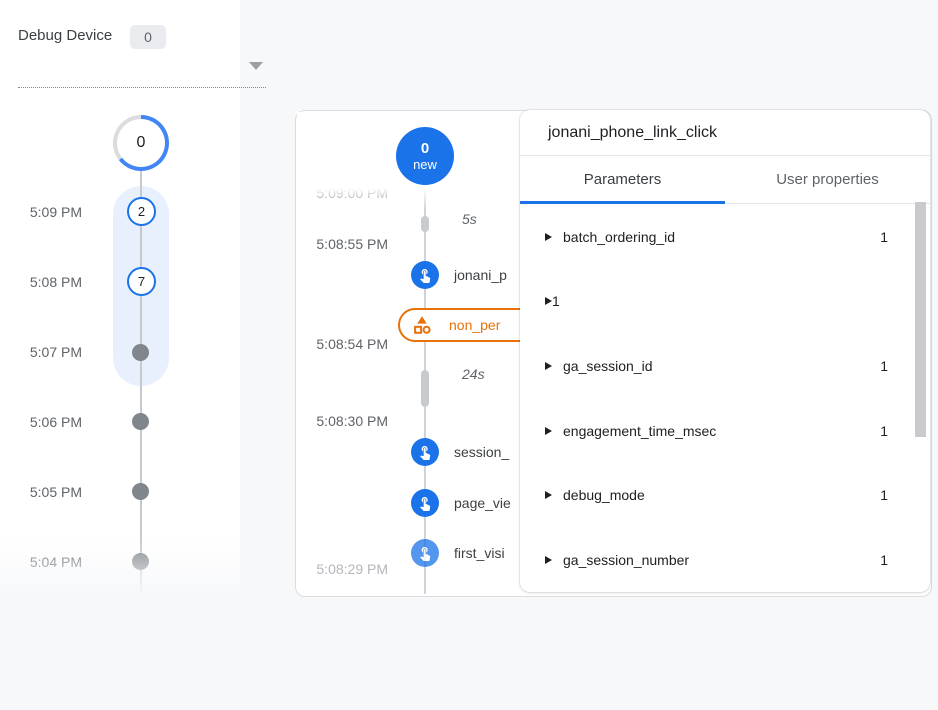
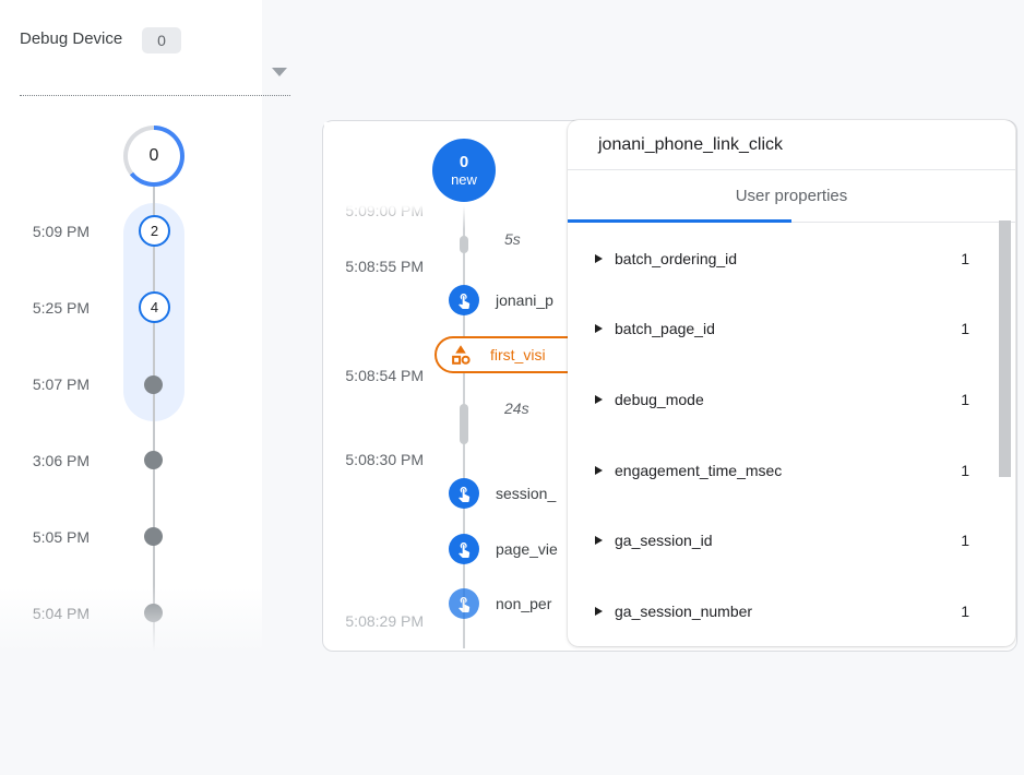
  Debug Device
  0
  0
  5:09 PM
- 5:08 PM
+ 5:25 PM
  5:07 PM
- 5:06 PM
+ 3:06 PM
  5:05 PM
  2
- 7
+ 4
  5:08:55 PM
  5:08:54 PM
  5:08:30 PM
  5:08:29 PM
  5s
  24s
  jonani_p
- non_per
+ first_visi
  session_
  page_vie
- first_visi
+ non_per
  0
  new
  jonani_phone_link_click
- Parameters
  User properties
  batch_ordering_id
  1
+ batch_page_id
  1
- ga_session_id
+ debug_mode
  1
  engagement_time_msec
  1
- debug_mode
+ ga_session_id
  1
  ga_session_number
  1
